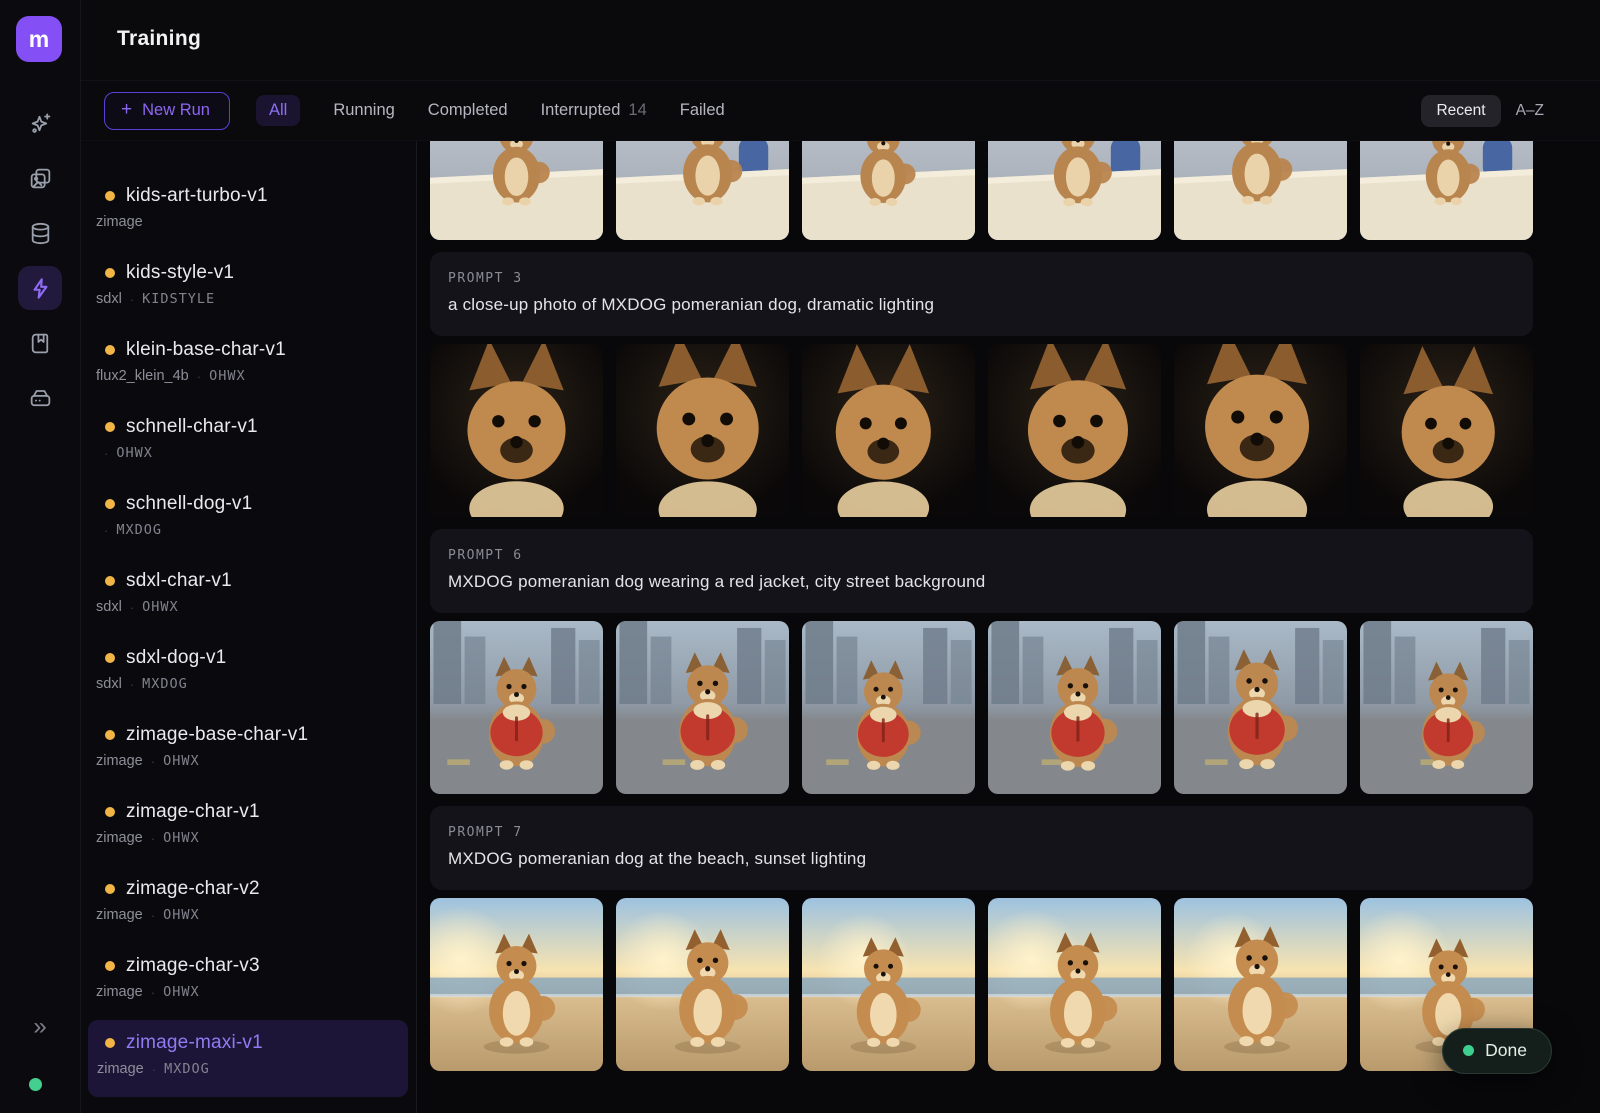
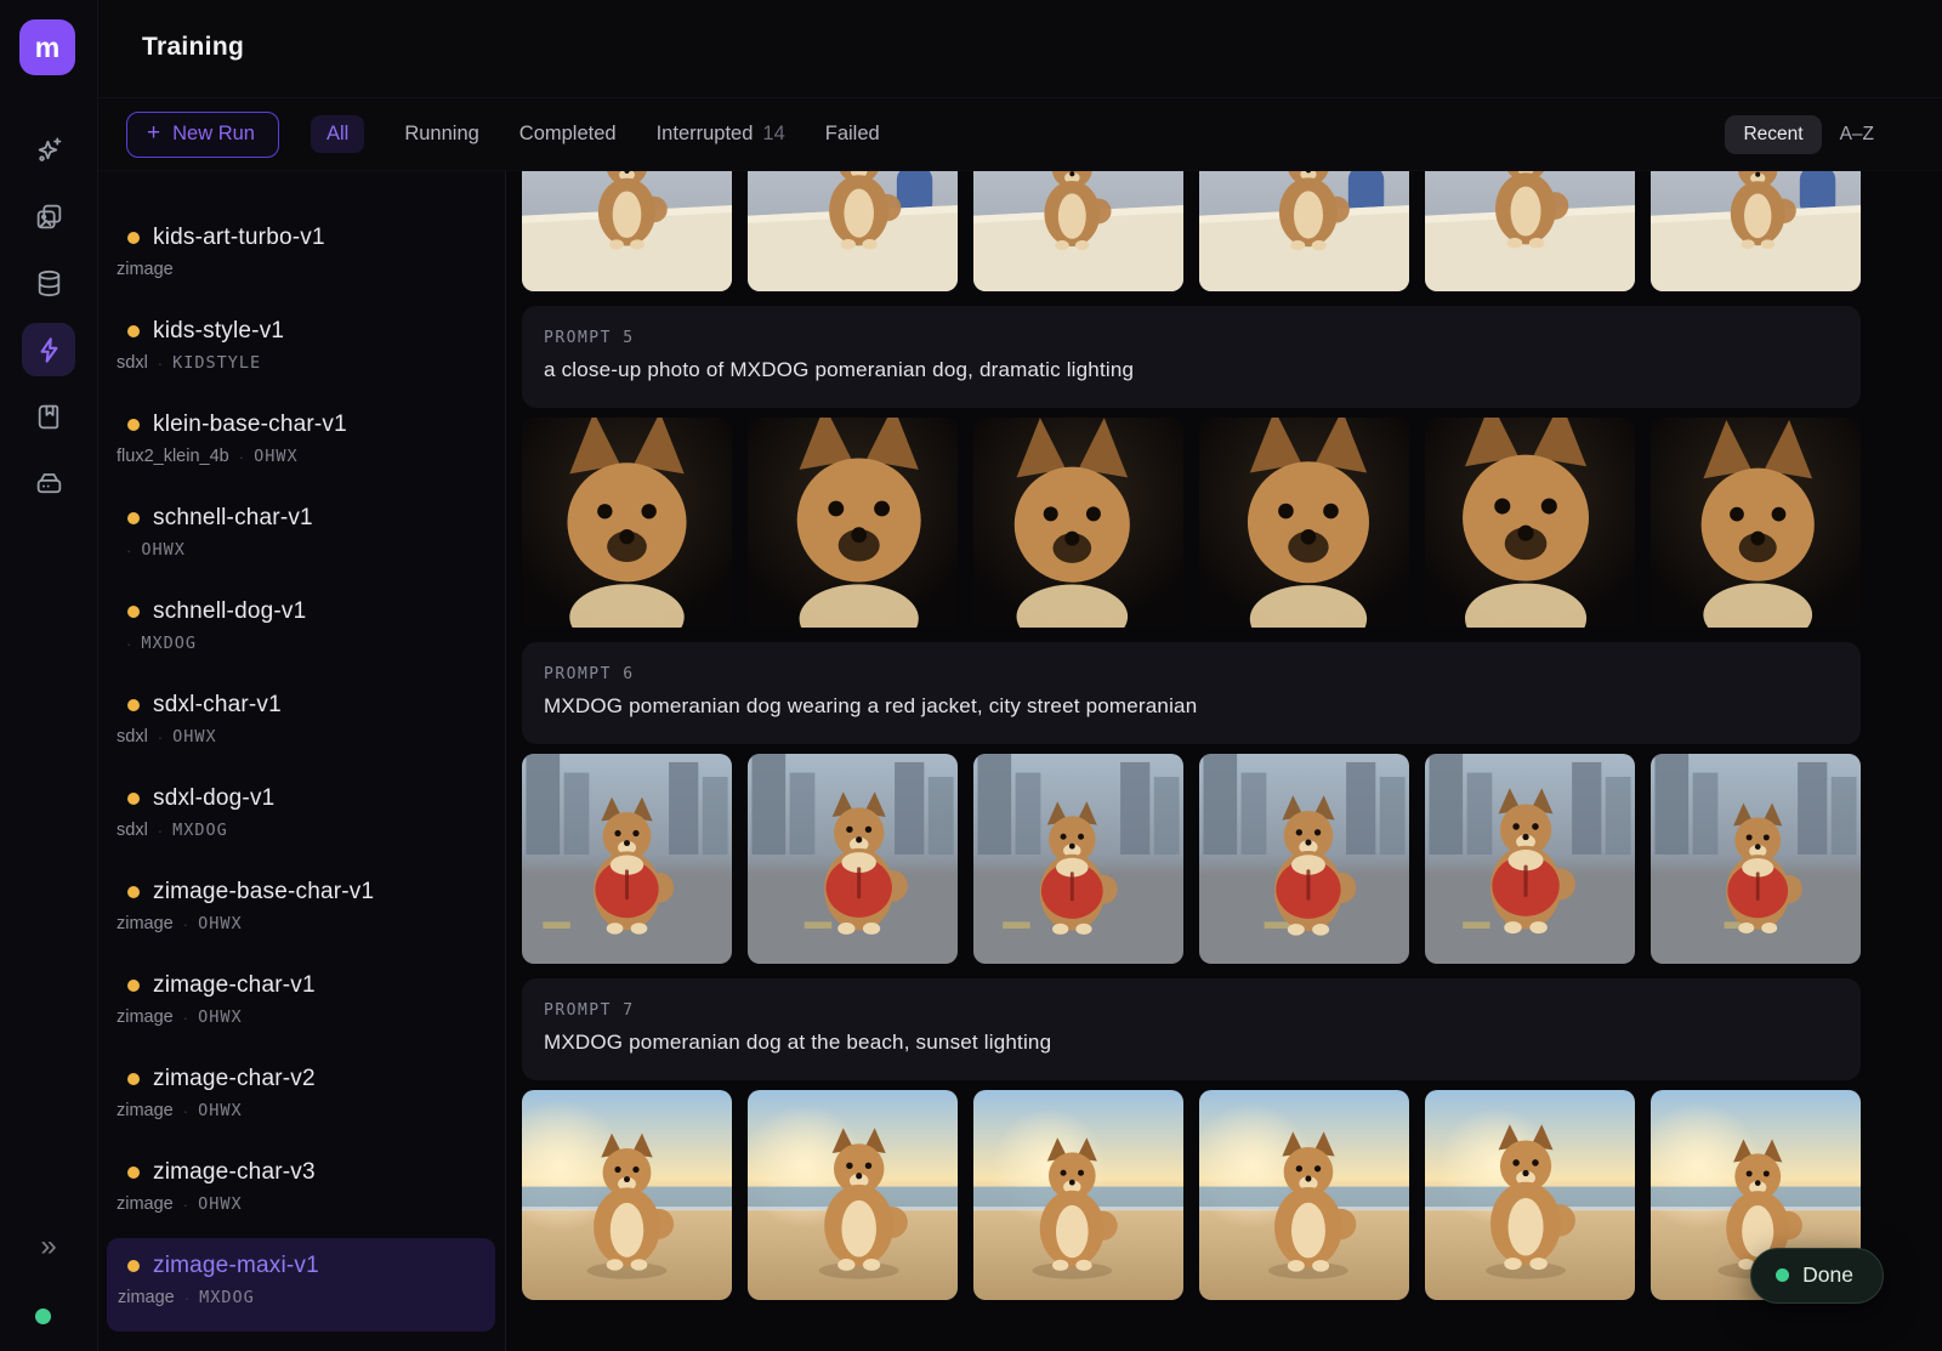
  m
  »
  Training
  +
  New Run
  All
  Running
  Completed
  Interrupted 14
  Failed
  Recent
  A–Z
  kids-art-turbo-v1
  zimage
  kids-style-v1
  sdxl
  ·
  KIDSTYLE
  klein-base-char-v1
  flux2_klein_4b
  ·
  OHWX
  schnell-char-v1
  ·
  OHWX
  schnell-dog-v1
  ·
  MXDOG
  sdxl-char-v1
  sdxl
  ·
  OHWX
  sdxl-dog-v1
  sdxl
  ·
  MXDOG
  zimage-base-char-v1
  zimage
  ·
  OHWX
  zimage-char-v1
  zimage
  ·
  OHWX
  zimage-char-v2
  zimage
  ·
  OHWX
  zimage-char-v3
  zimage
  ·
  OHWX
  zimage-maxi-v1
  zimage
  ·
  MXDOG
- PROMPT 3
+ PROMPT 5
  a close-up photo of MXDOG pomeranian dog, dramatic lighting
  PROMPT 6
- MXDOG pomeranian dog wearing a red jacket, city street background
+ MXDOG pomeranian dog wearing a red jacket, city street pomeranian
  PROMPT 7
  MXDOG pomeranian dog at the beach, sunset lighting
  Done
